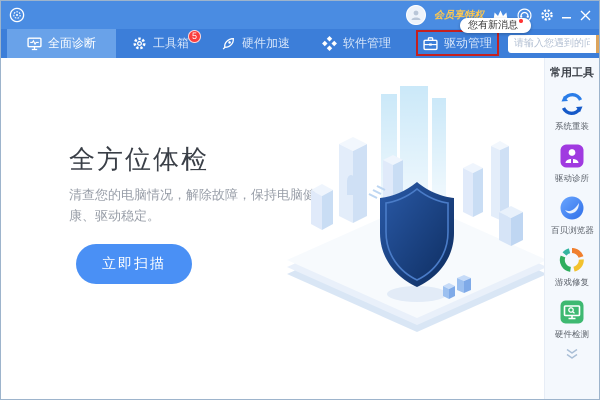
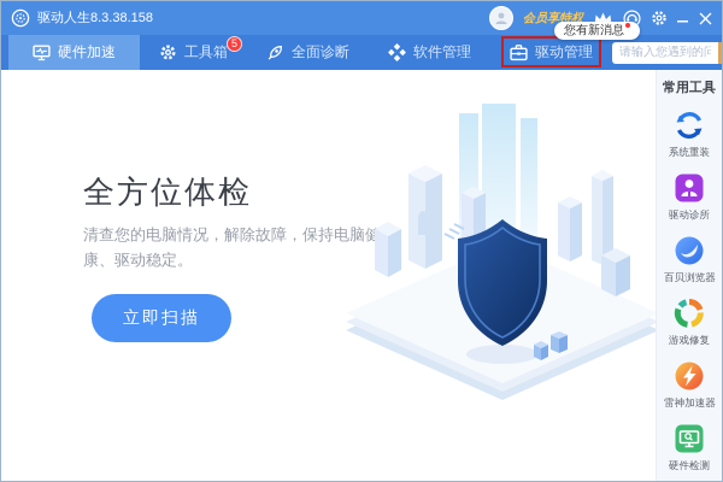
+ 驱动人生8.3.38.158
  会员享特权
  您有新消息
- 全面诊断
+ 硬件加速
  工具箱
  5
- 硬件加速
+ 全面诊断
  软件管理
  驱动管理
  请输入您遇到的问
  全方位体检
  清查您的电脑情况，解除故障，保持电脑健康、驱动稳定。
  立即扫描
  常用工具
  系统重装
  驱动诊所
  百贝浏览器
  游戏修复
+ 雷神加速器
  硬件检测
